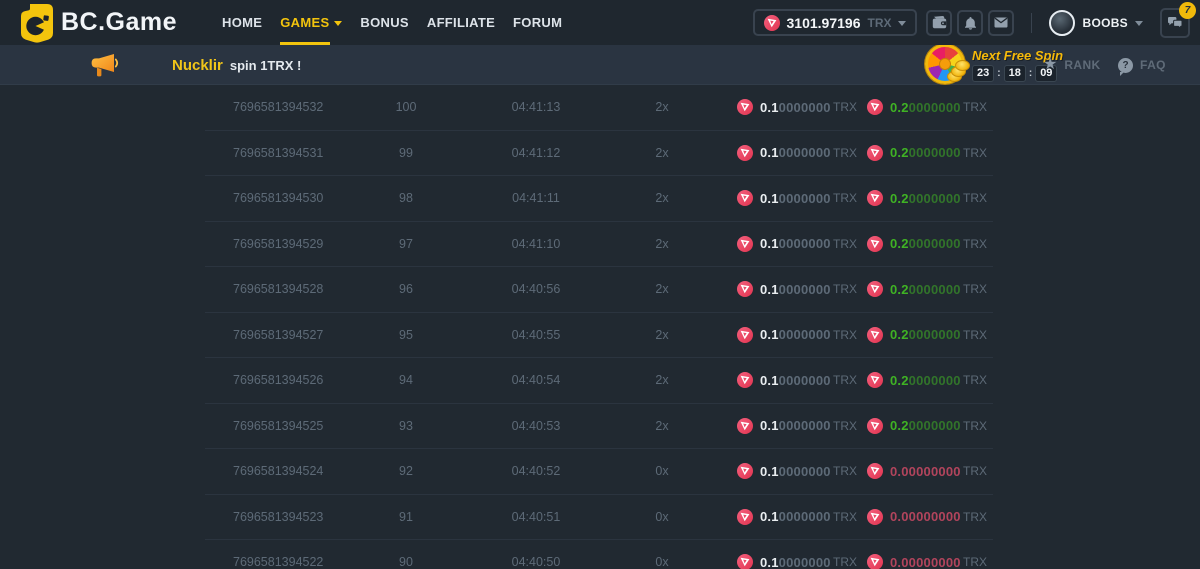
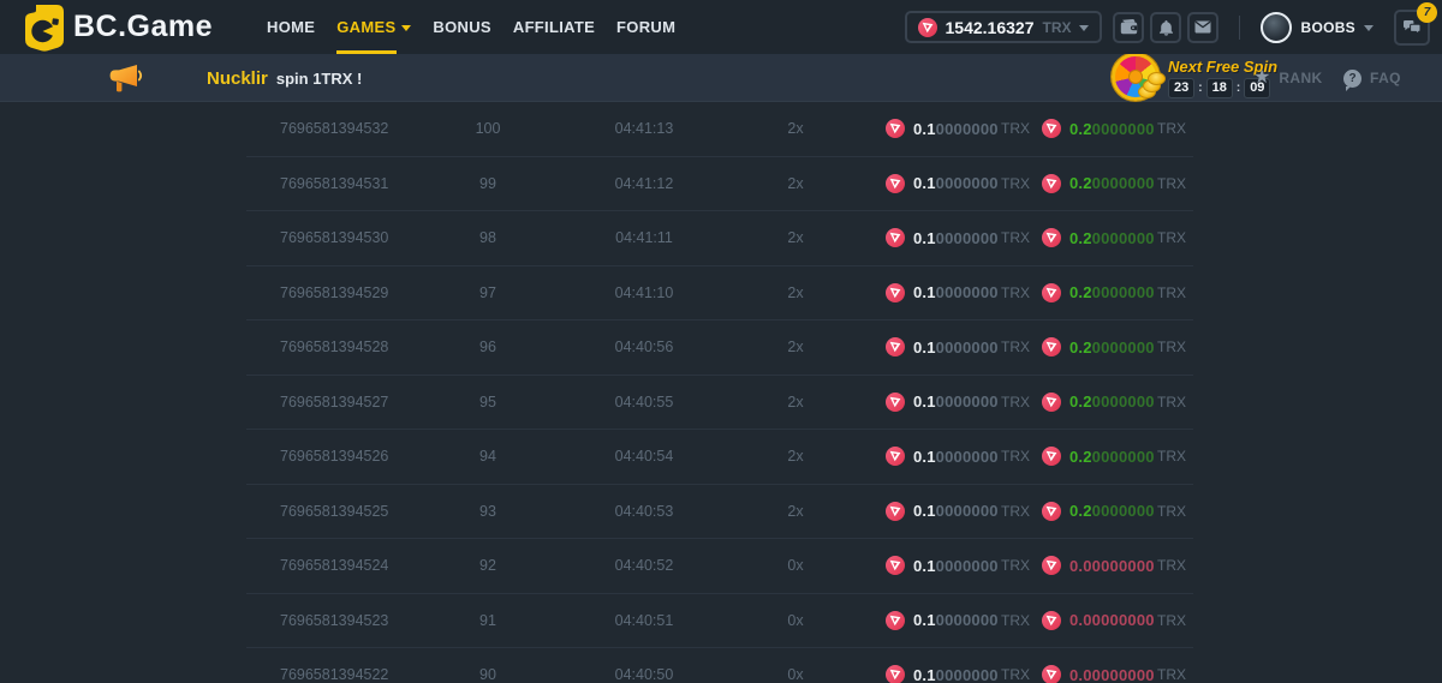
  BC.Game
  HOME
  GAMES
  BONUS
  AFFILIATE
  FORUM
- 3101.97196
+ 1542.16327
  TRX
  BOOBS
  7
  Nucklir
  spin 1TRX !
  Next Free Spin
  23
  :
  18
  :
  09
  ★
  RANK
  ?
  FAQ
  7696581394532
  100
  04:41:13
  2x
  0.10000000
  TRX
  0.20000000
  TRX
  7696581394531
  99
  04:41:12
  2x
  0.10000000
  TRX
  0.20000000
  TRX
  7696581394530
  98
  04:41:11
  2x
  0.10000000
  TRX
  0.20000000
  TRX
  7696581394529
  97
  04:41:10
  2x
  0.10000000
  TRX
  0.20000000
  TRX
  7696581394528
  96
  04:40:56
  2x
  0.10000000
  TRX
  0.20000000
  TRX
  7696581394527
  95
  04:40:55
  2x
  0.10000000
  TRX
  0.20000000
  TRX
  7696581394526
  94
  04:40:54
  2x
  0.10000000
  TRX
  0.20000000
  TRX
  7696581394525
  93
  04:40:53
  2x
  0.10000000
  TRX
  0.20000000
  TRX
  7696581394524
  92
  04:40:52
  0x
  0.10000000
  TRX
  0.00000000
  TRX
  7696581394523
  91
  04:40:51
  0x
  0.10000000
  TRX
  0.00000000
  TRX
  7696581394522
  90
  04:40:50
  0x
  0.10000000
  TRX
  0.00000000
  TRX
